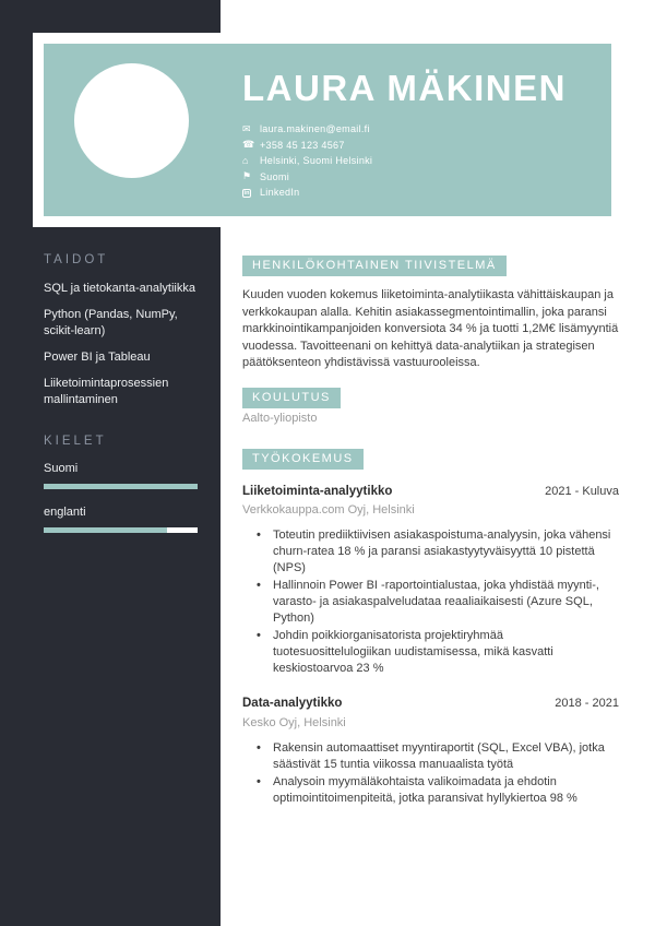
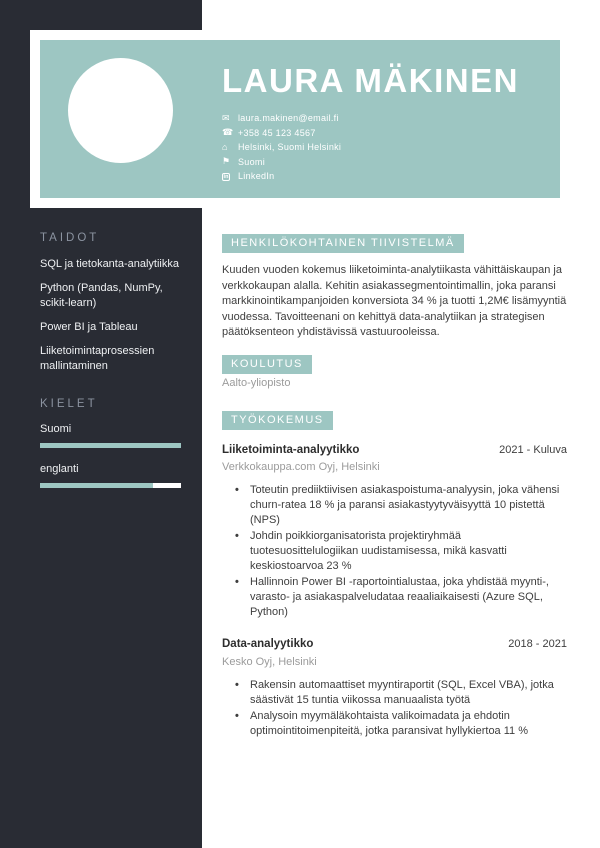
  TAIDOT
  SQL ja tietokanta-analytiikka
  Python (Pandas, NumPy, scikit-learn)
  Power BI ja Tableau
  Liiketoimintaprosessien mallintaminen
  KIELET
  Suomi
  englanti
  LAURA MÄKINEN
  ✉
  laura.makinen@email.fi
  ☎
  +358 45 123 4567
  ⌂
  Helsinki, Suomi Helsinki
  ⚑
  Suomi
  LinkedIn
  HENKILÖKOHTAINEN TIIVISTELMÄ
  Kuuden vuoden kokemus liiketoiminta-analytiikasta vähittäiskaupan ja verkkokaupan alalla. Kehitin asiakassegmentointimallin, joka paransi markkinointikampanjoiden konversiota 34 % ja tuotti 1,2M€ lisämyyntiä vuodessa. Tavoitteenani on kehittyä data-analytiikan ja strategisen päätöksenteon yhdistävissä vastuurooleissa.
  KOULUTUS
  Aalto-yliopisto
  TYÖKOKEMUS
  Liiketoiminta-analyytikko
  2021 - Kuluva
  Verkkokauppa.com Oyj, Helsinki
  •
  Toteutin prediiktiivisen asiakaspoistuma-analyysin, joka vähensi churn-ratea 18 % ja paransi asiakastyytyväisyyttä 10 pistettä (NPS)
  •
- Hallinnoin Power BI -raportointialustaa, joka yhdistää myynti-, varasto- ja asiakaspalveludataa reaaliaikaisesti (Azure SQL, Python)
+ Johdin poikkiorganisatorista projektiryhmää tuotesuosittelulogiikan uudistamisessa, mikä kasvatti keskiostoarvoa 23 %
  •
- Johdin poikkiorganisatorista projektiryhmää tuotesuosittelulogiikan uudistamisessa, mikä kasvatti keskiostoarvoa 23 %
+ Hallinnoin Power BI -raportointialustaa, joka yhdistää myynti-, varasto- ja asiakaspalveludataa reaaliaikaisesti (Azure SQL, Python)
  Data-analyytikko
  2018 - 2021
  Kesko Oyj, Helsinki
  •
  Rakensin automaattiset myyntiraportit (SQL, Excel VBA), jotka säästivät 15 tuntia viikossa manuaalista työtä
  •
- Analysoin myymäläkohtaista valikoimadata ja ehdotin optimointitoimenpiteitä, jotka paransivat hyllykiertoa 98 %
+ Analysoin myymäläkohtaista valikoimadata ja ehdotin optimointitoimenpiteitä, jotka paransivat hyllykiertoa 11 %
